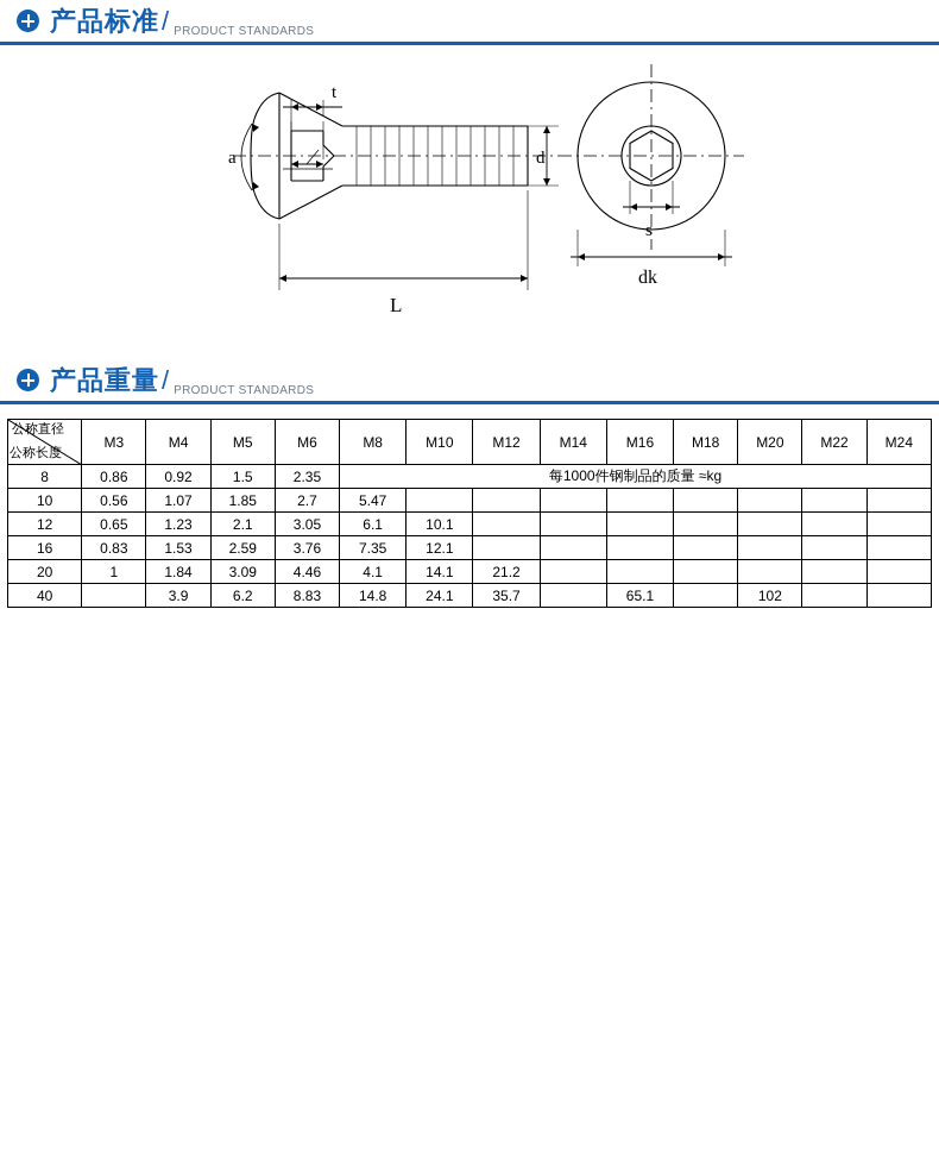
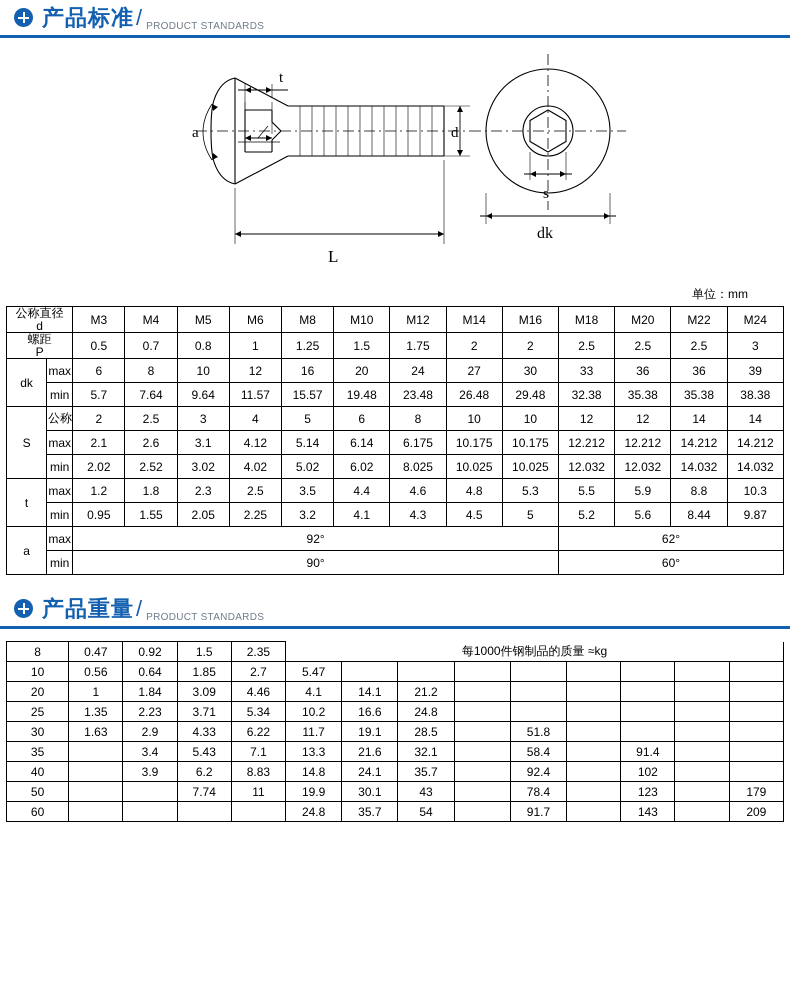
  产品标准
  /
  PRODUCT STANDARDS
  t
  a
  d
  L
  s
  dk
+ 单位：mm
+ 公称直径 d	M3	M4	M5	M6	M8	M10	M12	M14	M16	M18	M20	M22	M24
+ 螺距 P	0.5	0.7	0.8	1	1.25	1.5	1.75	2	2	2.5	2.5	2.5	3
+ dk	max	6	8	10	12	16	20	24	27	30	33	36	36	39
+ min	5.7	7.64	9.64	11.57	15.57	19.48	23.48	26.48	29.48	32.38	35.38	35.38	38.38
+ S	公称	2	2.5	3	4	5	6	8	10	10	12	12	14	14
+ max	2.1	2.6	3.1	4.12	5.14	6.14	6.175	10.175	10.175	12.212	12.212	14.212	14.212
+ min	2.02	2.52	3.02	4.02	5.02	6.02	8.025	10.025	10.025	12.032	12.032	14.032	14.032
+ t	max	1.2	1.8	2.3	2.5	3.5	4.4	4.6	4.8	5.3	5.5	5.9	8.8	10.3
+ min	0.95	1.55	2.05	2.25	3.2	4.1	4.3	4.5	5	5.2	5.6	8.44	9.87
+ a	max	92°	62°
+ min	90°	60°
  产品重量
  /
  PRODUCT STANDARDS
- 公称直径 公称长度	M3	M4	M5	M6	M8	M10	M12	M14	M16	M18	M20	M22	M24
- 8	0.86	0.92	1.5	2.35	每1000件钢制品的质量 ≈kg
+ 8	0.47	0.92	1.5	2.35	每1000件钢制品的质量 ≈kg
- 10	0.56	1.07	1.85	2.7	5.47
+ 10	0.56	0.64	1.85	2.7	5.47
- 12	0.65	1.23	2.1	3.05	6.1	10.1
- 16	0.83	1.53	2.59	3.76	7.35	12.1
  20	1	1.84	3.09	4.46	4.1	14.1	21.2
+ 25	1.35	2.23	3.71	5.34	10.2	16.6	24.8
+ 30	1.63	2.9	4.33	6.22	11.7	19.1	28.5		51.8
+ 35		3.4	5.43	7.1	13.3	21.6	32.1		58.4		91.4
- 40		3.9	6.2	8.83	14.8	24.1	35.7		65.1		102
+ 40		3.9	6.2	8.83	14.8	24.1	35.7		92.4		102
+ 50			7.74	11	19.9	30.1	43		78.4		123		179
+ 60					24.8	35.7	54		91.7		143		209
